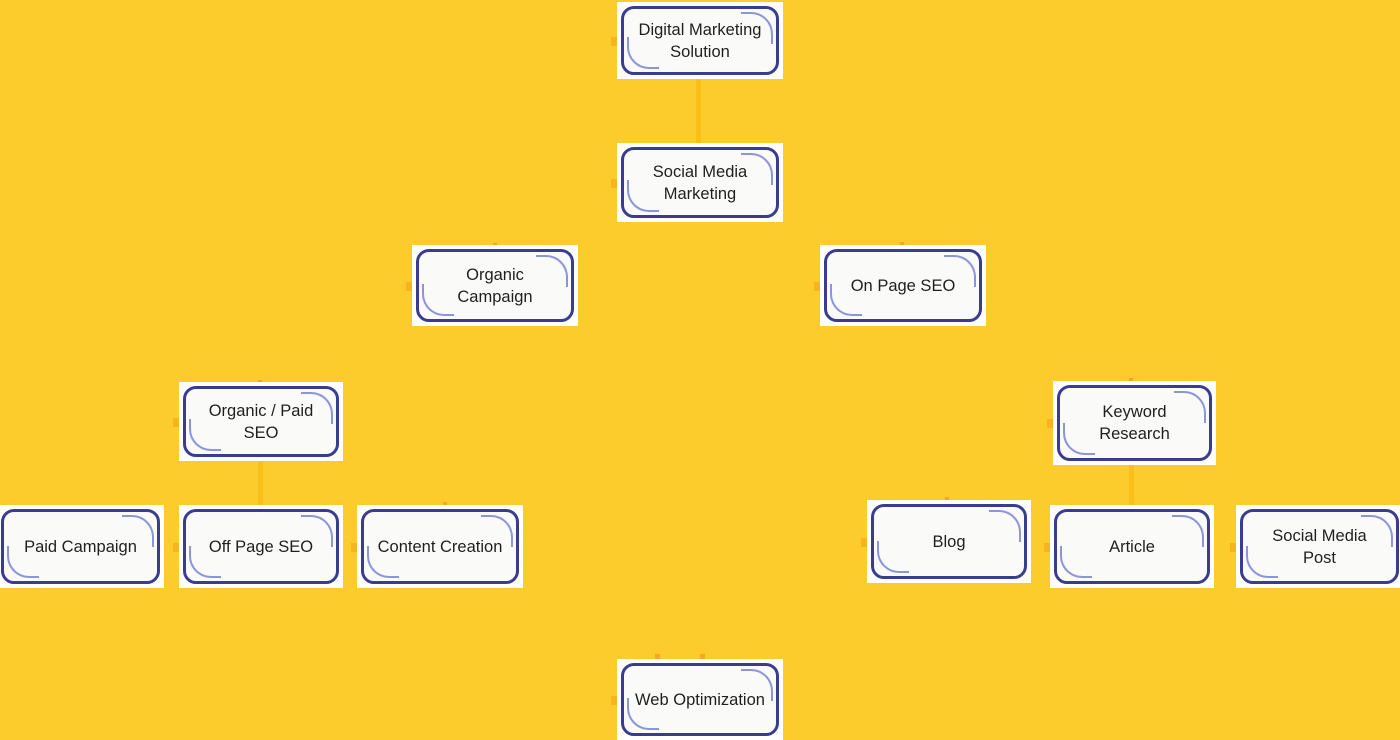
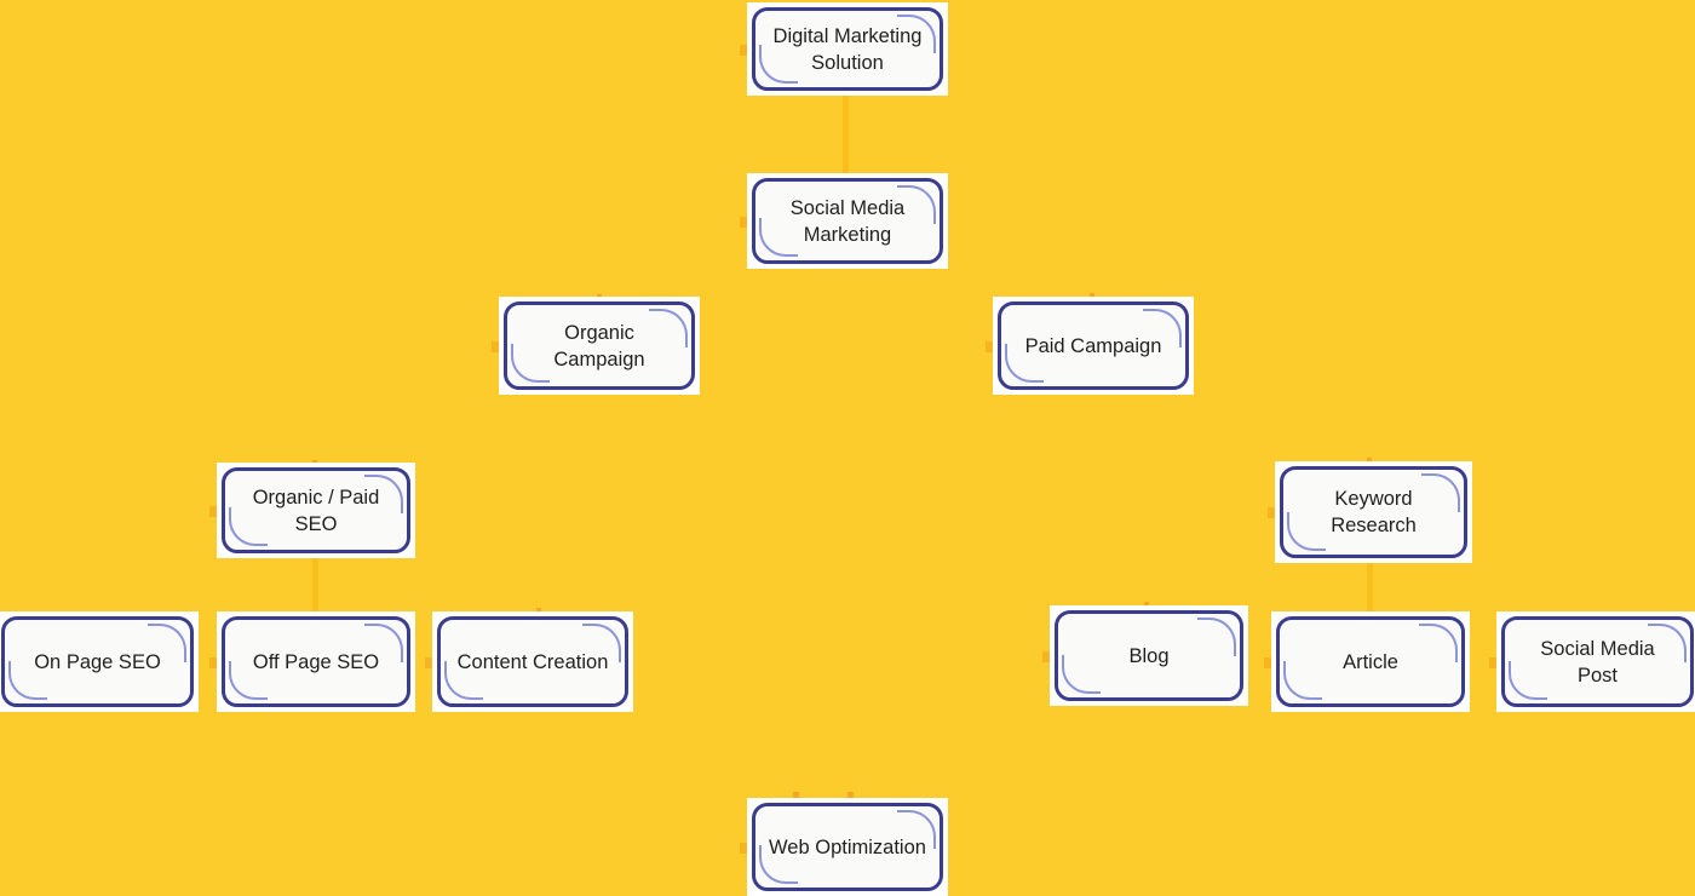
  Digital Marketing
  Solution
  Social Media
  Marketing
  Organic
  Campaign
- On Page SEO
+ Paid Campaign
  Organic / Paid
  SEO
  Keyword Research
- Paid Campaign
+ On Page SEO
  Off Page SEO
  Content Creation
  Blog
  Article
  Social Media
  Post
  Web Optimization
